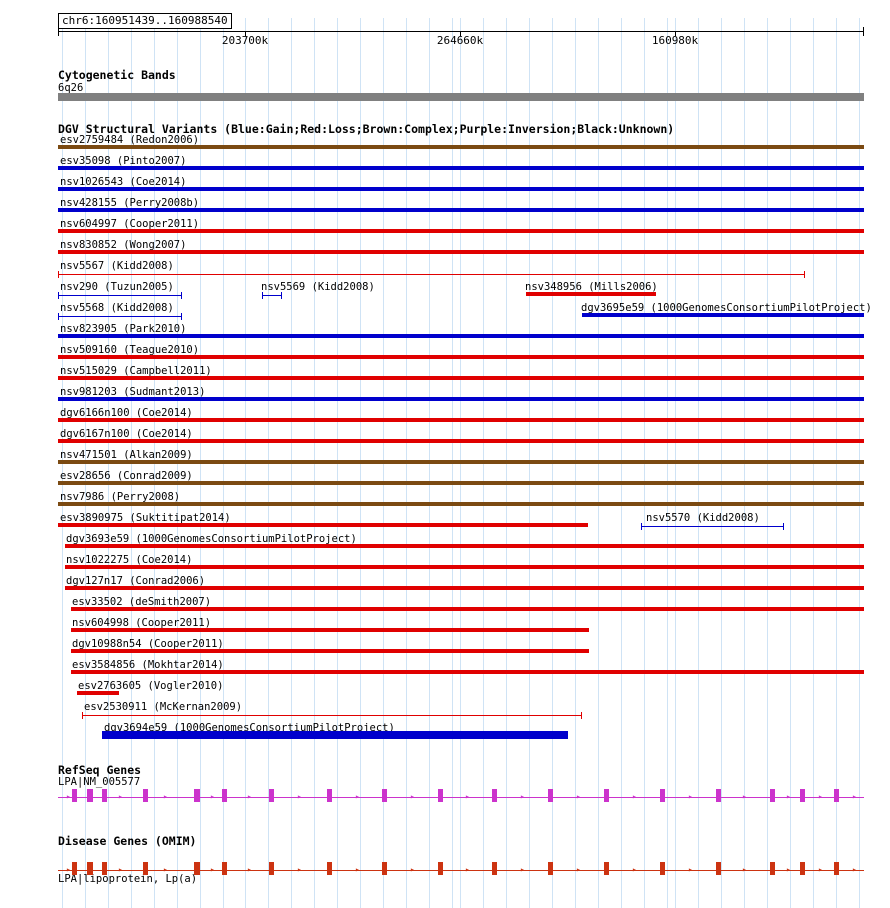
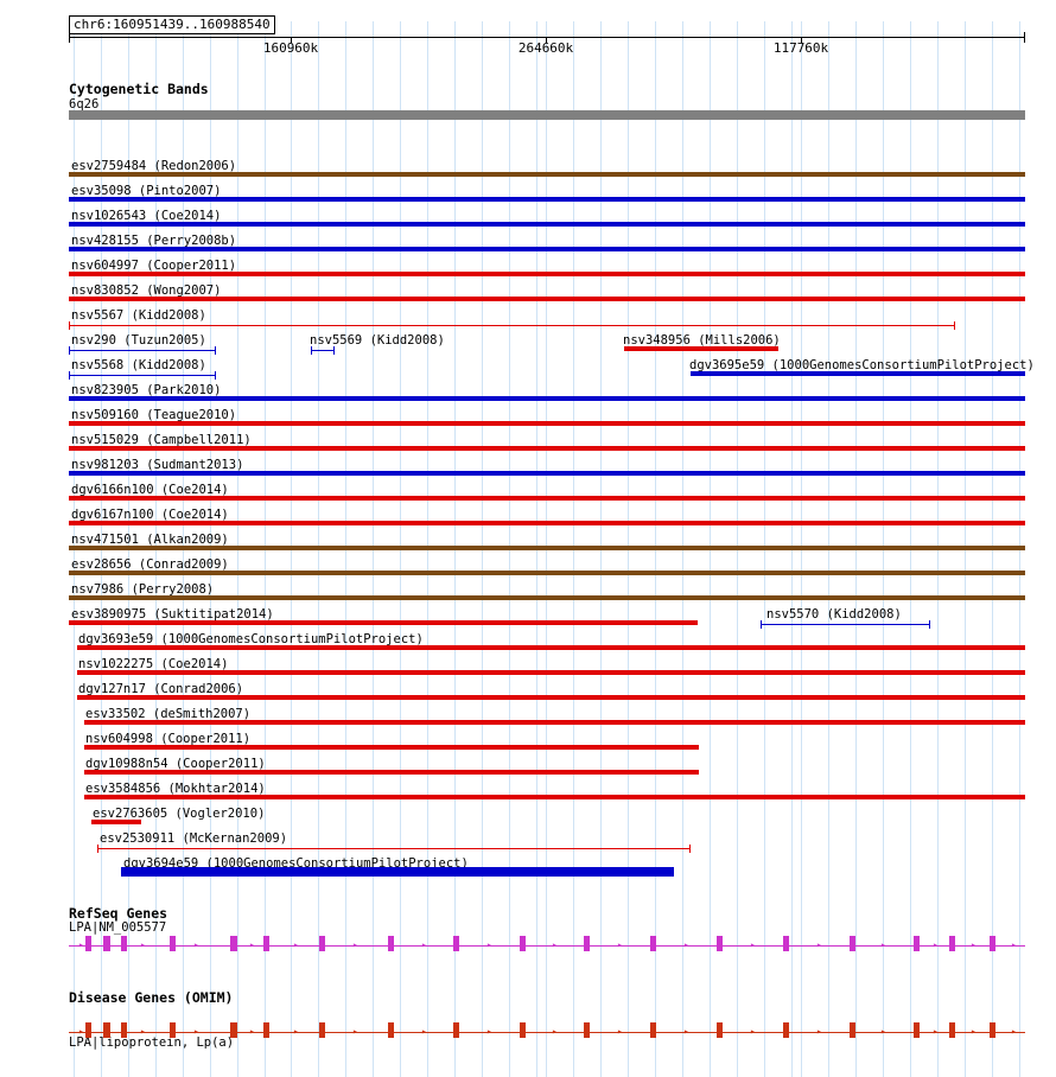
  chr6:160951439..160988540
- 203700k
+ 160960k
  264660k
- 160980k
+ 117760k
  Cytogenetic Bands
  6q26
- DGV Structural Variants (Blue:Gain;Red:Loss;Brown:Complex;Purple:Inversion;Black:Unknown)
  esv2759484 (Redon2006)
  esv35098 (Pinto2007)
  nsv1026543 (Coe2014)
  nsv428155 (Perry2008b)
  nsv604997 (Cooper2011)
  nsv830852 (Wong2007)
  nsv5567 (Kidd2008)
  nsv290 (Tuzun2005)
  nsv5569 (Kidd2008)
  nsv348956 (Mills2006)
  nsv5568 (Kidd2008)
  dgv3695e59 (1000GenomesConsortiumPilotProject)
  nsv823905 (Park2010)
  nsv509160 (Teague2010)
  nsv515029 (Campbell2011)
  nsv981203 (Sudmant2013)
  dgv6166n100 (Coe2014)
  dgv6167n100 (Coe2014)
  nsv471501 (Alkan2009)
  esv28656 (Conrad2009)
  nsv7986 (Perry2008)
  esv3890975 (Suktitipat2014)
  nsv5570 (Kidd2008)
  dgv3693e59 (1000GenomesConsortiumPilotProject)
  nsv1022275 (Coe2014)
  dgv127n17 (Conrad2006)
  esv33502 (deSmith2007)
  nsv604998 (Cooper2011)
  dgv10988n54 (Cooper2011)
  esv3584856 (Mokhtar2014)
  esv2763605 (Vogler2010)
  esv2530911 (McKernan2009)
  dgv3694e59 (1000GenomesConsortiumPilotProject)
  RefSeq Genes
  LPA|NM_005577
  ▸
  ▸
  ▸
  ▸
  ▸
  ▸
  ▸
  ▸
  ▸
  ▸
  ▸
  ▸
  ▸
  ▸
  ▸
  ▸
  ▸
  Disease Genes (OMIM)
  LPA|lipoprotein, Lp(a)
  ▸
  ▸
  ▸
  ▸
  ▸
  ▸
  ▸
  ▸
  ▸
  ▸
  ▸
  ▸
  ▸
  ▸
  ▸
  ▸
  ▸
